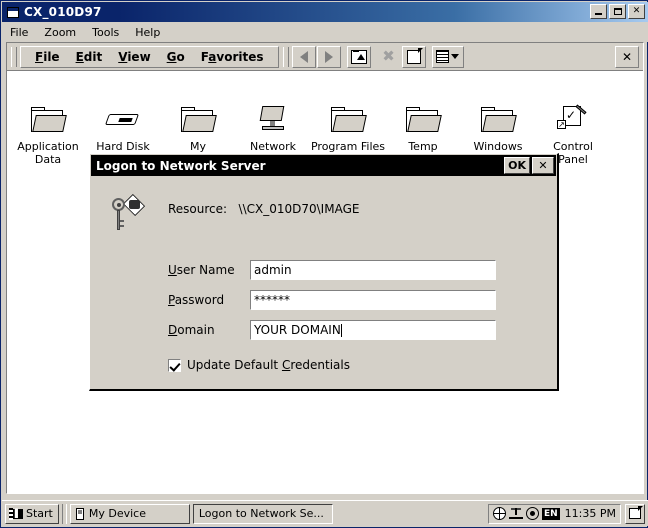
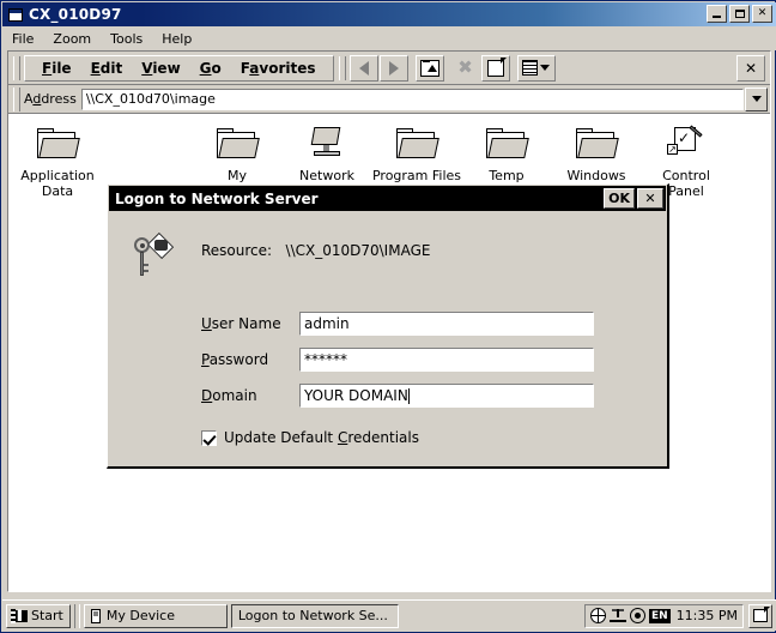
  CX_010D97
  ✕
  File
  Zoom
  Tools
  Help
  File
  Edit
  View
  Go
  Favorites
  ✖
  ✕
+ Address
+ \\CX_010d70\image
  Application
  Data
- Hard Disk
  My
  Network
  Program Files
  Temp
  Windows
  ✓
  ↗
  Control
  Panel
  Logon to Network Server
  OK
  ✕
  Resource: \\CX_010D70\IMAGE
  User Name
  admin
  Password
  ******
  Domain
  YOUR DOMAIN
  Update Default Credentials
  ▌
  Start
  My Device
  Logon to Network Se...
  EN
  11:35 PM
